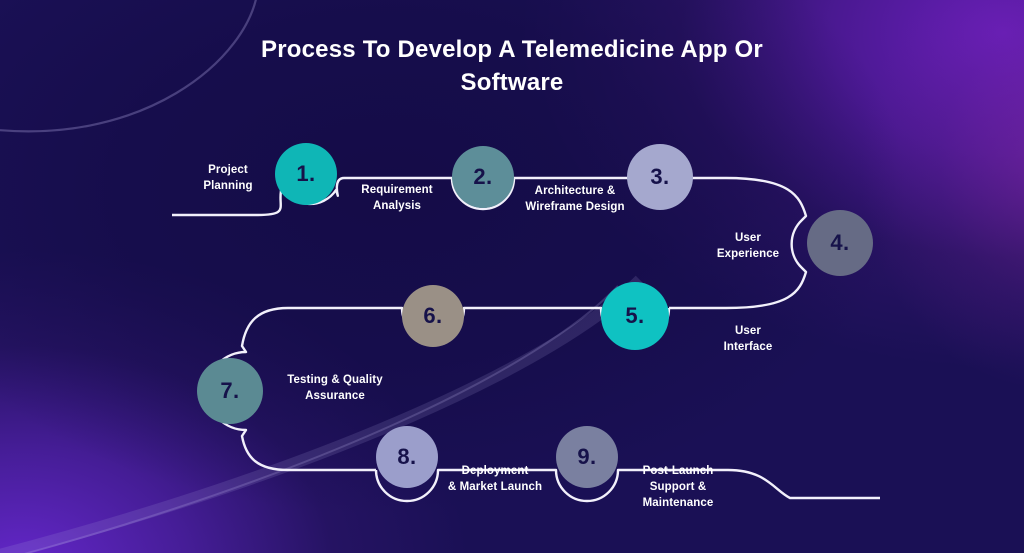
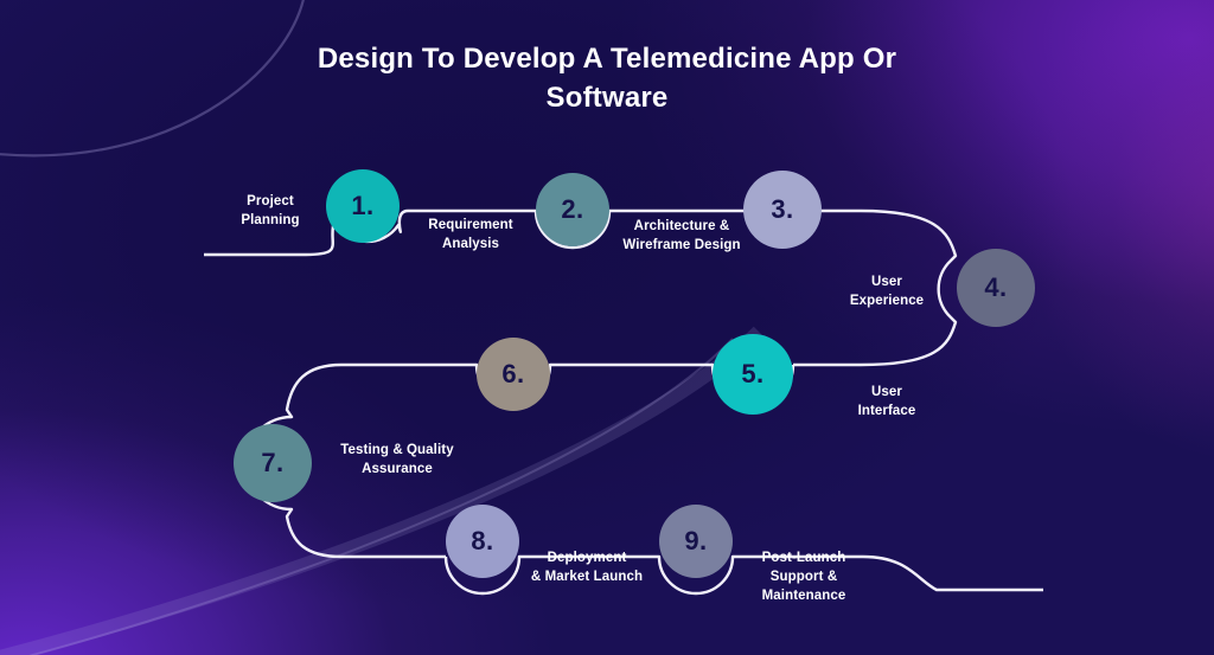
- Process To Develop A Telemedicine App Or Software
+ Design To Develop A Telemedicine App Or Software
  1.
  2.
  3.
  4.
  5.
  6.
  7.
  8.
  9.
  Project
  Planning
  Requirement
  Analysis
  Architecture &
  Wireframe Design
  User
  Experience
  User
  Interface
  Testing & Quality
  Assurance
  Deployment
  & Market Launch
  Post-Launch
  Support &
  Maintenance
